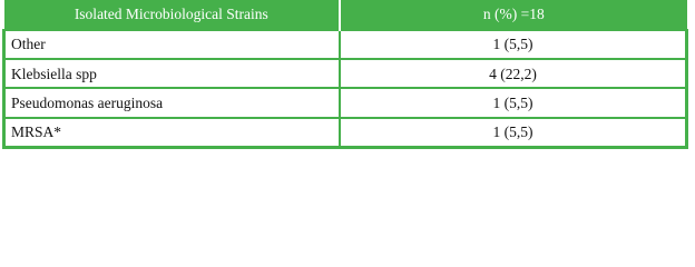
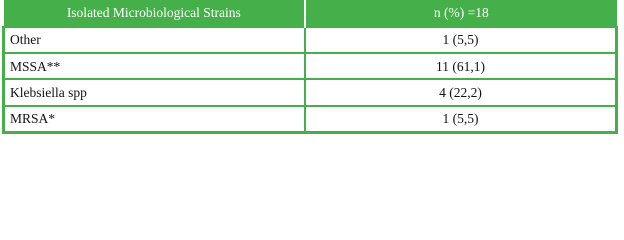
  Isolated Microbiological Strains	n (%) =18
  Other	1 (5,5)
+ MSSA**	11 (61,1)
  Klebsiella spp	4 (22,2)
- Pseudomonas aeruginosa	1 (5,5)
  MRSA*	1 (5,5)
